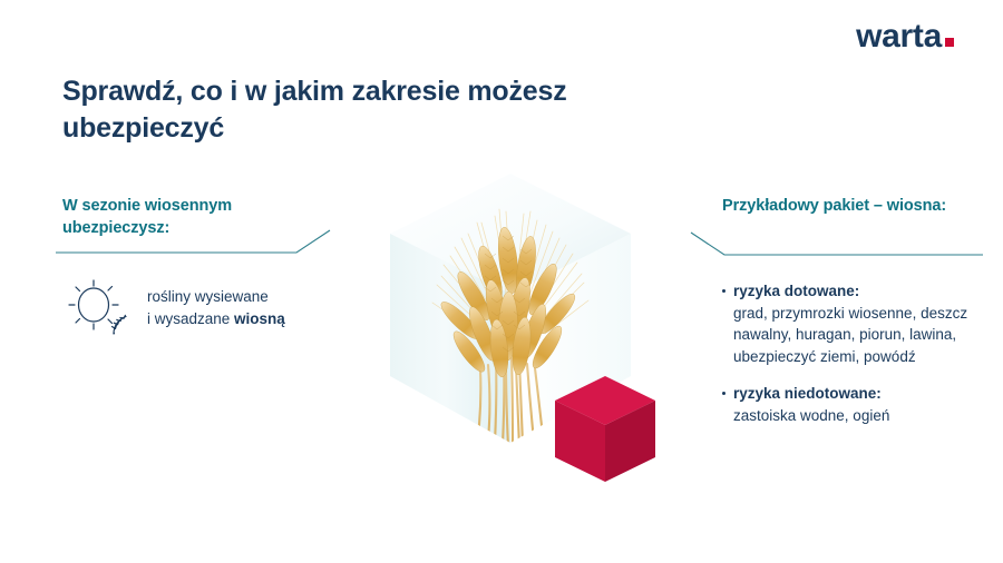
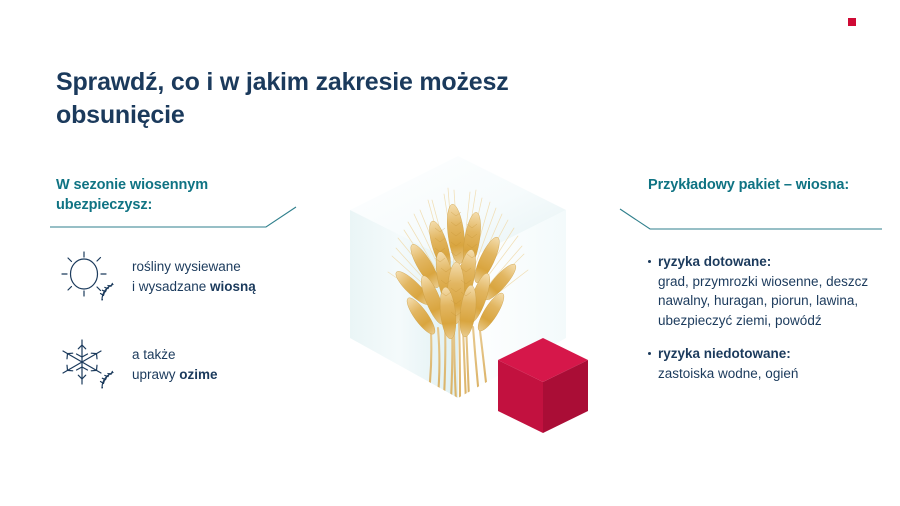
- warta
- Sprawdź, co i w jakim zakresie możesz ubezpieczyć
+ Sprawdź, co i w jakim zakresie możesz obsunięcie
  W sezonie wiosennym ubezpieczysz:
  Przykładowy pakiet – wiosna:
  rośliny wysiewane
  i wysadzane wiosną
+ a także
+ uprawy ozime
  ryzyka dotowane:
  grad, przymrozki wiosenne, deszcz nawalny, huragan, piorun, lawina, ubezpieczyć ziemi, powódź
  ryzyka niedotowane:
  zastoiska wodne, ogień
